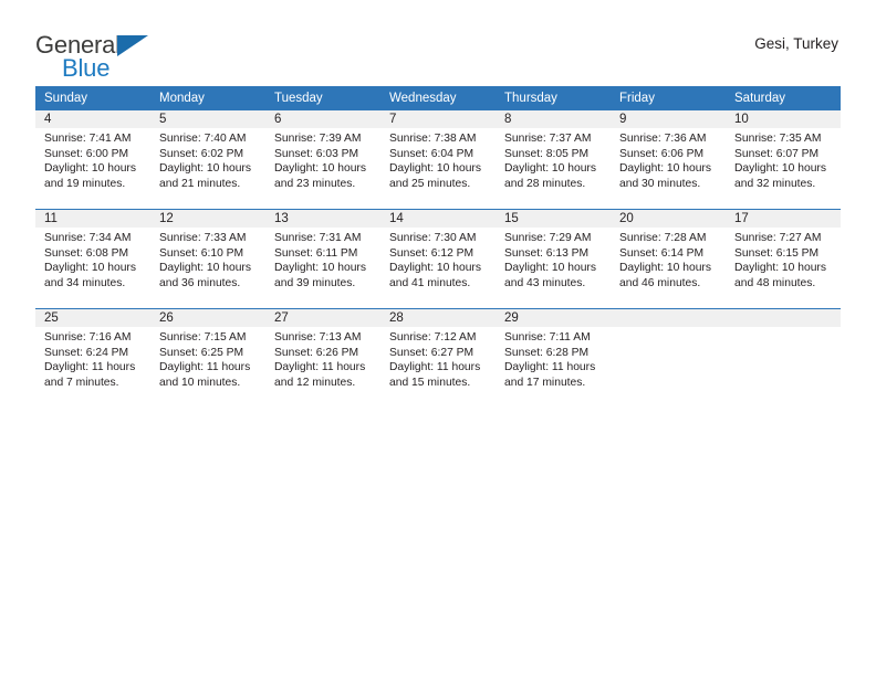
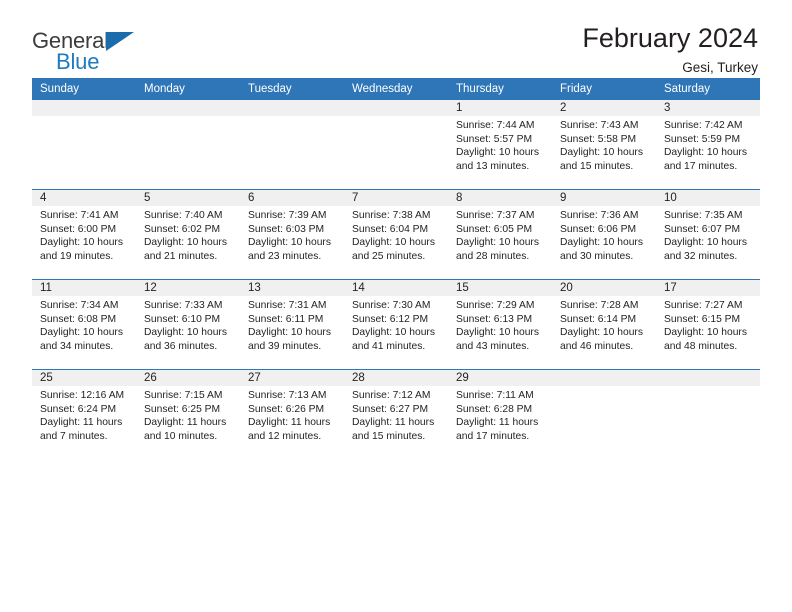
  General
  Blue
+ February 2024
  Gesi, Turkey
  Sunday	Monday	Tuesday	Wednesday	Thursday	Friday	Saturday
+ 				1Sunrise: 7:44 AMSunset: 5:57 PMDaylight: 10 hours and 13 minutes.	2Sunrise: 7:43 AMSunset: 5:58 PMDaylight: 10 hours and 15 minutes.	3Sunrise: 7:42 AMSunset: 5:59 PMDaylight: 10 hours and 17 minutes.
- 4Sunrise: 7:41 AMSunset: 6:00 PMDaylight: 10 hours and 19 minutes.	5Sunrise: 7:40 AMSunset: 6:02 PMDaylight: 10 hours and 21 minutes.	6Sunrise: 7:39 AMSunset: 6:03 PMDaylight: 10 hours and 23 minutes.	7Sunrise: 7:38 AMSunset: 6:04 PMDaylight: 10 hours and 25 minutes.	8Sunrise: 7:37 AMSunset: 8:05 PMDaylight: 10 hours and 28 minutes.	9Sunrise: 7:36 AMSunset: 6:06 PMDaylight: 10 hours and 30 minutes.	10Sunrise: 7:35 AMSunset: 6:07 PMDaylight: 10 hours and 32 minutes.
+ 4Sunrise: 7:41 AMSunset: 6:00 PMDaylight: 10 hours and 19 minutes.	5Sunrise: 7:40 AMSunset: 6:02 PMDaylight: 10 hours and 21 minutes.	6Sunrise: 7:39 AMSunset: 6:03 PMDaylight: 10 hours and 23 minutes.	7Sunrise: 7:38 AMSunset: 6:04 PMDaylight: 10 hours and 25 minutes.	8Sunrise: 7:37 AMSunset: 6:05 PMDaylight: 10 hours and 28 minutes.	9Sunrise: 7:36 AMSunset: 6:06 PMDaylight: 10 hours and 30 minutes.	10Sunrise: 7:35 AMSunset: 6:07 PMDaylight: 10 hours and 32 minutes.
  11Sunrise: 7:34 AMSunset: 6:08 PMDaylight: 10 hours and 34 minutes.	12Sunrise: 7:33 AMSunset: 6:10 PMDaylight: 10 hours and 36 minutes.	13Sunrise: 7:31 AMSunset: 6:11 PMDaylight: 10 hours and 39 minutes.	14Sunrise: 7:30 AMSunset: 6:12 PMDaylight: 10 hours and 41 minutes.	15Sunrise: 7:29 AMSunset: 6:13 PMDaylight: 10 hours and 43 minutes.	20Sunrise: 7:28 AMSunset: 6:14 PMDaylight: 10 hours and 46 minutes.	17Sunrise: 7:27 AMSunset: 6:15 PMDaylight: 10 hours and 48 minutes.
- 25Sunrise: 7:16 AMSunset: 6:24 PMDaylight: 11 hours and 7 minutes.	26Sunrise: 7:15 AMSunset: 6:25 PMDaylight: 11 hours and 10 minutes.	27Sunrise: 7:13 AMSunset: 6:26 PMDaylight: 11 hours and 12 minutes.	28Sunrise: 7:12 AMSunset: 6:27 PMDaylight: 11 hours and 15 minutes.	29Sunrise: 7:11 AMSunset: 6:28 PMDaylight: 11 hours and 17 minutes.
+ 25Sunrise: 12:16 AMSunset: 6:24 PMDaylight: 11 hours and 7 minutes.	26Sunrise: 7:15 AMSunset: 6:25 PMDaylight: 11 hours and 10 minutes.	27Sunrise: 7:13 AMSunset: 6:26 PMDaylight: 11 hours and 12 minutes.	28Sunrise: 7:12 AMSunset: 6:27 PMDaylight: 11 hours and 15 minutes.	29Sunrise: 7:11 AMSunset: 6:28 PMDaylight: 11 hours and 17 minutes.
